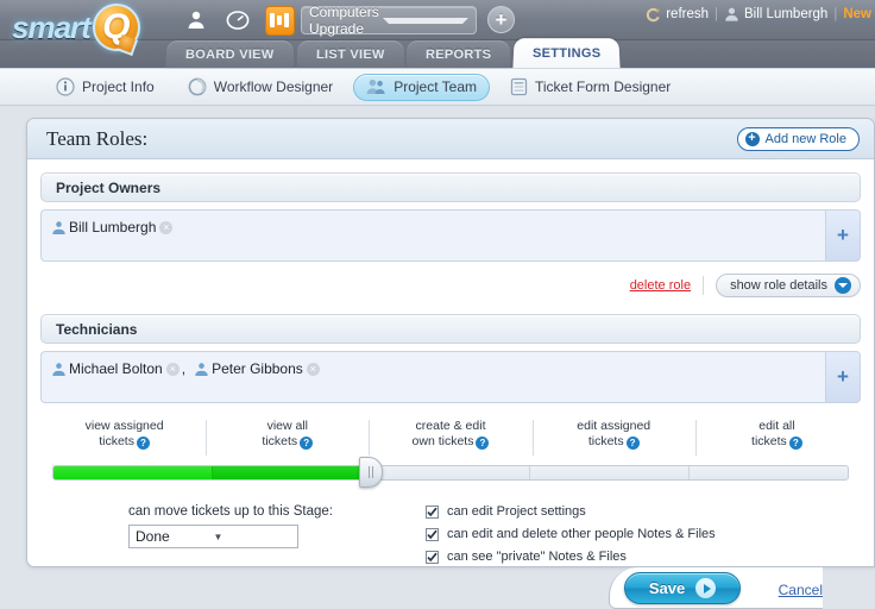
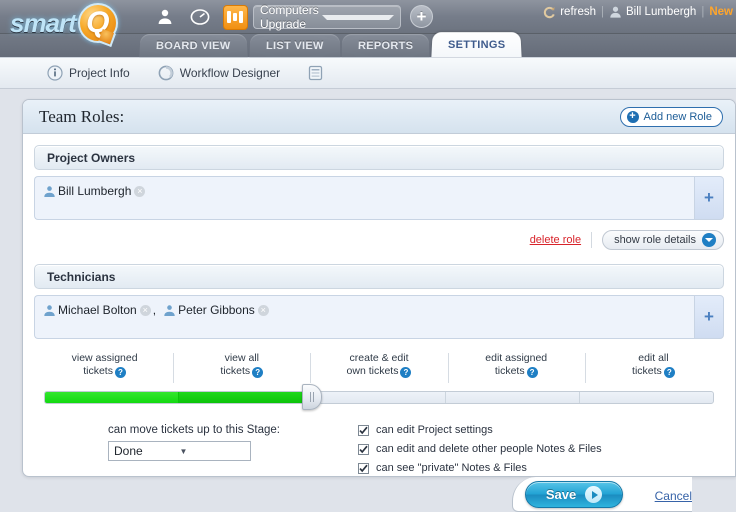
  smart
  Q
  Computers Upgrade
  +
  refresh
  |
  Bill Lumbergh
  |
  New
  BOARD VIEW
  LIST VIEW
  REPORTS
  SETTINGS
  Project Info
  Workflow Designer
- Project Team
- Ticket Form Designer
  Team Roles:
  +
  Add new Role
  Project Owners
  Bill Lumbergh
  ×
  +
  delete role
  show role details
  Technicians
  Michael Bolton
  ×
  ,
  Peter Gibbons
  ×
  +
  view assigned
  tickets ?
  view all
  tickets ?
  create & edit
  own tickets ?
  edit assigned
  tickets ?
  edit all
  tickets ?
  can move tickets up to this Stage:
  Done
  ▼
  can edit Project settings
  can edit and delete other people Notes & Files
  can see "private" Notes & Files
  Save
  Cancel
